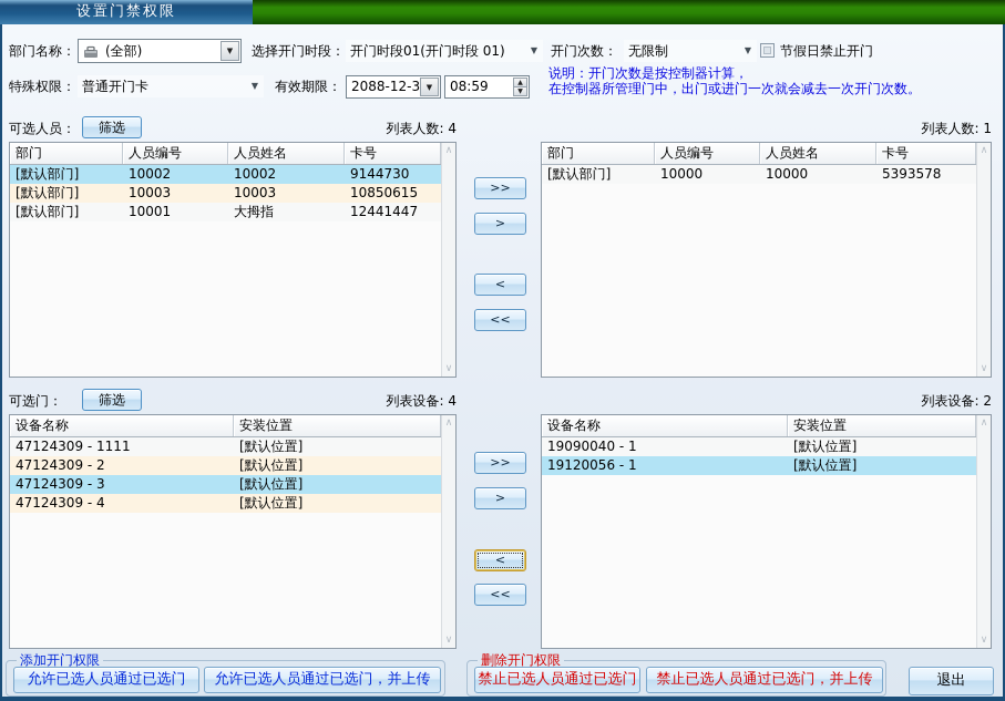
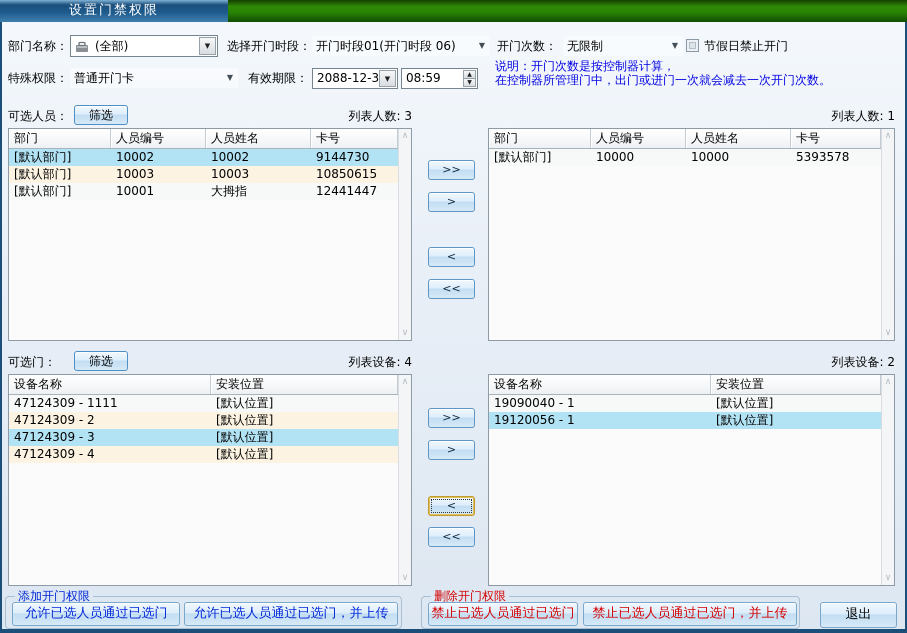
  设置门禁权限
  部门名称：
  (全部)
  ▼
  选择开门时段：
- 开门时段01(开门时段 01)
+ 开门时段01(开门时段 06)
  ▼
  开门次数：
  无限制
  ▼
  节假日禁止开门
  特殊权限：
  普通开门卡
  ▼
  有效期限：
  2088-12-3
  ▼
  08:59
  说明：开门次数是按控制器计算，
  在控制器所管理门中，出门或进门一次就会减去一次开门次数。
  可选人员：
  筛选
- 列表人数: 4
+ 列表人数: 3
  列表人数: 1
  部门
  人员编号
  人员姓名
  卡号
  [默认部门]
  10002
  10002
  9144730
  [默认部门]
  10003
  10003
  10850615
  [默认部门]
  10001
  大拇指
  12441447
  ∧
  ∨
  部门
  人员编号
  人员姓名
  卡号
  [默认部门]
  10000
  10000
  5393578
  ∧
  ∨
  >>
  >
  <
  <<
  可选门：
  筛选
  列表设备: 4
  列表设备: 2
  设备名称
  安装位置
  47124309 - 1111
  [默认位置]
  47124309 - 2
  [默认位置]
  47124309 - 3
  [默认位置]
  47124309 - 4
  [默认位置]
  ∧
  ∨
  设备名称
  安装位置
  19090040 - 1
  [默认位置]
  19120056 - 1
  [默认位置]
  ∧
  ∨
  >>
  >
  <
  <<
  添加开门权限
  允许已选人员通过已选门
  允许已选人员通过已选门，并上传
  删除开门权限
  禁止已选人员通过已选门
  禁止已选人员通过已选门，并上传
  退出
